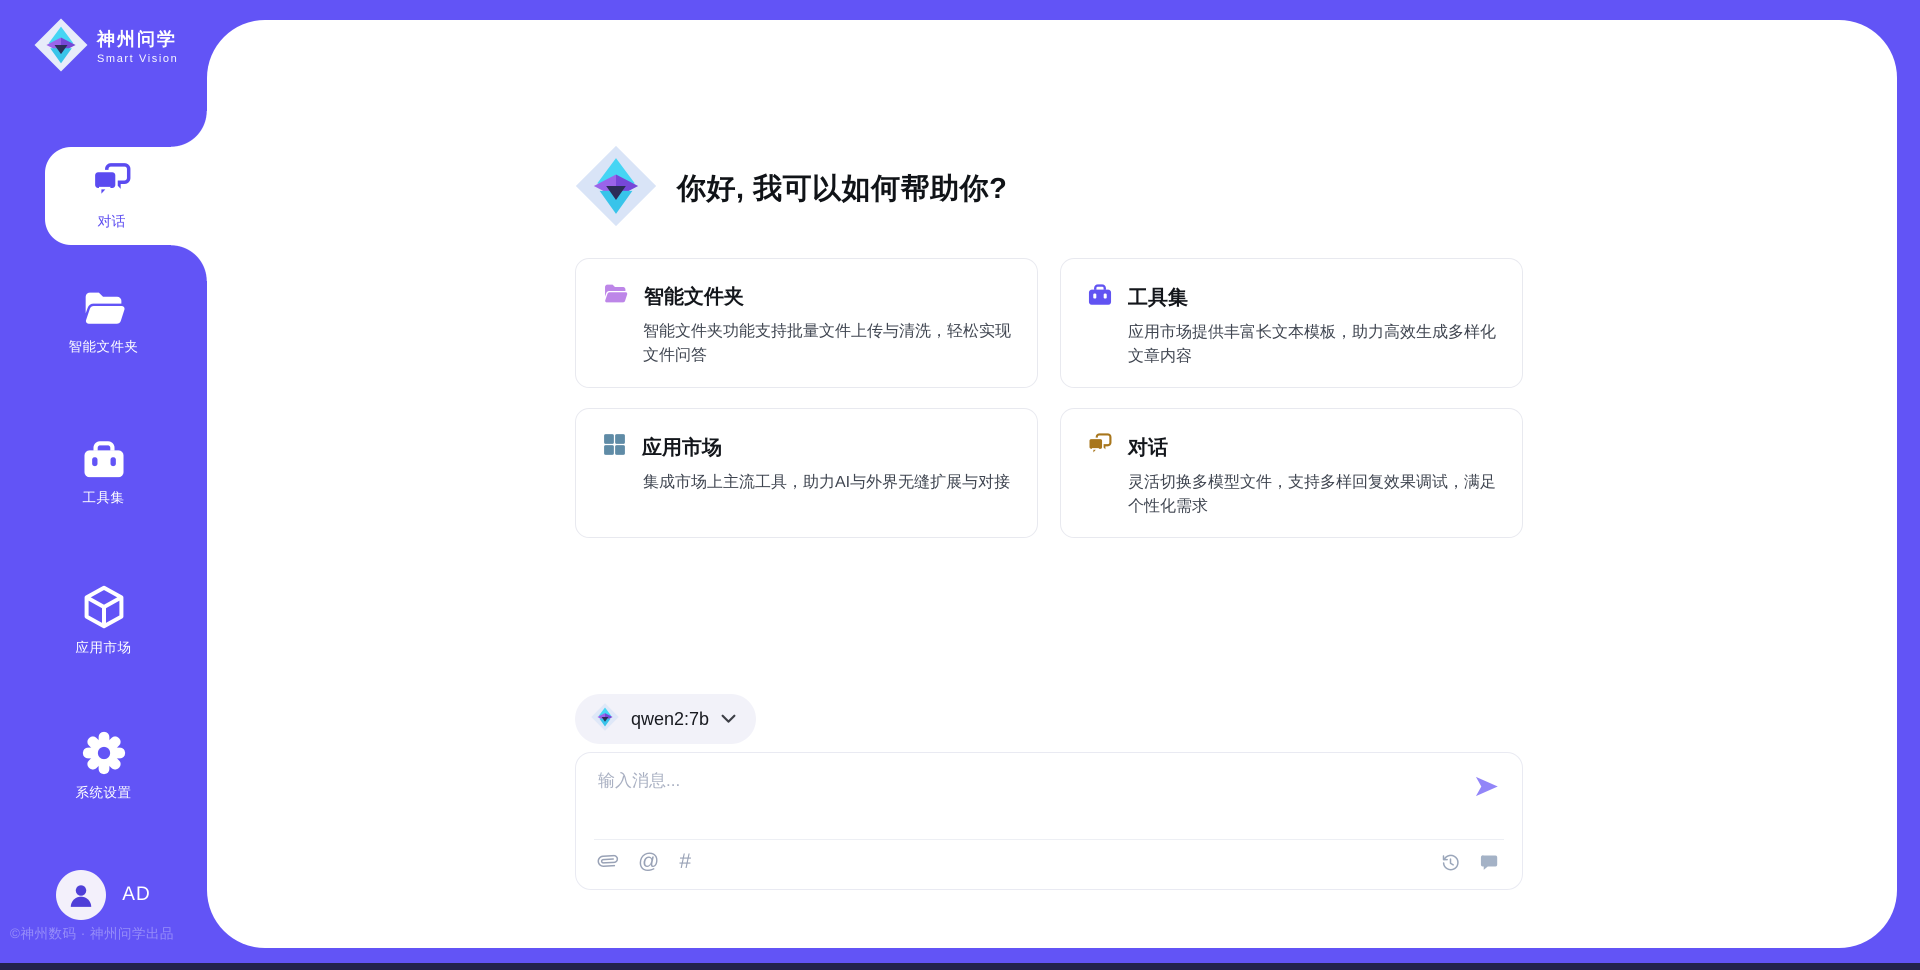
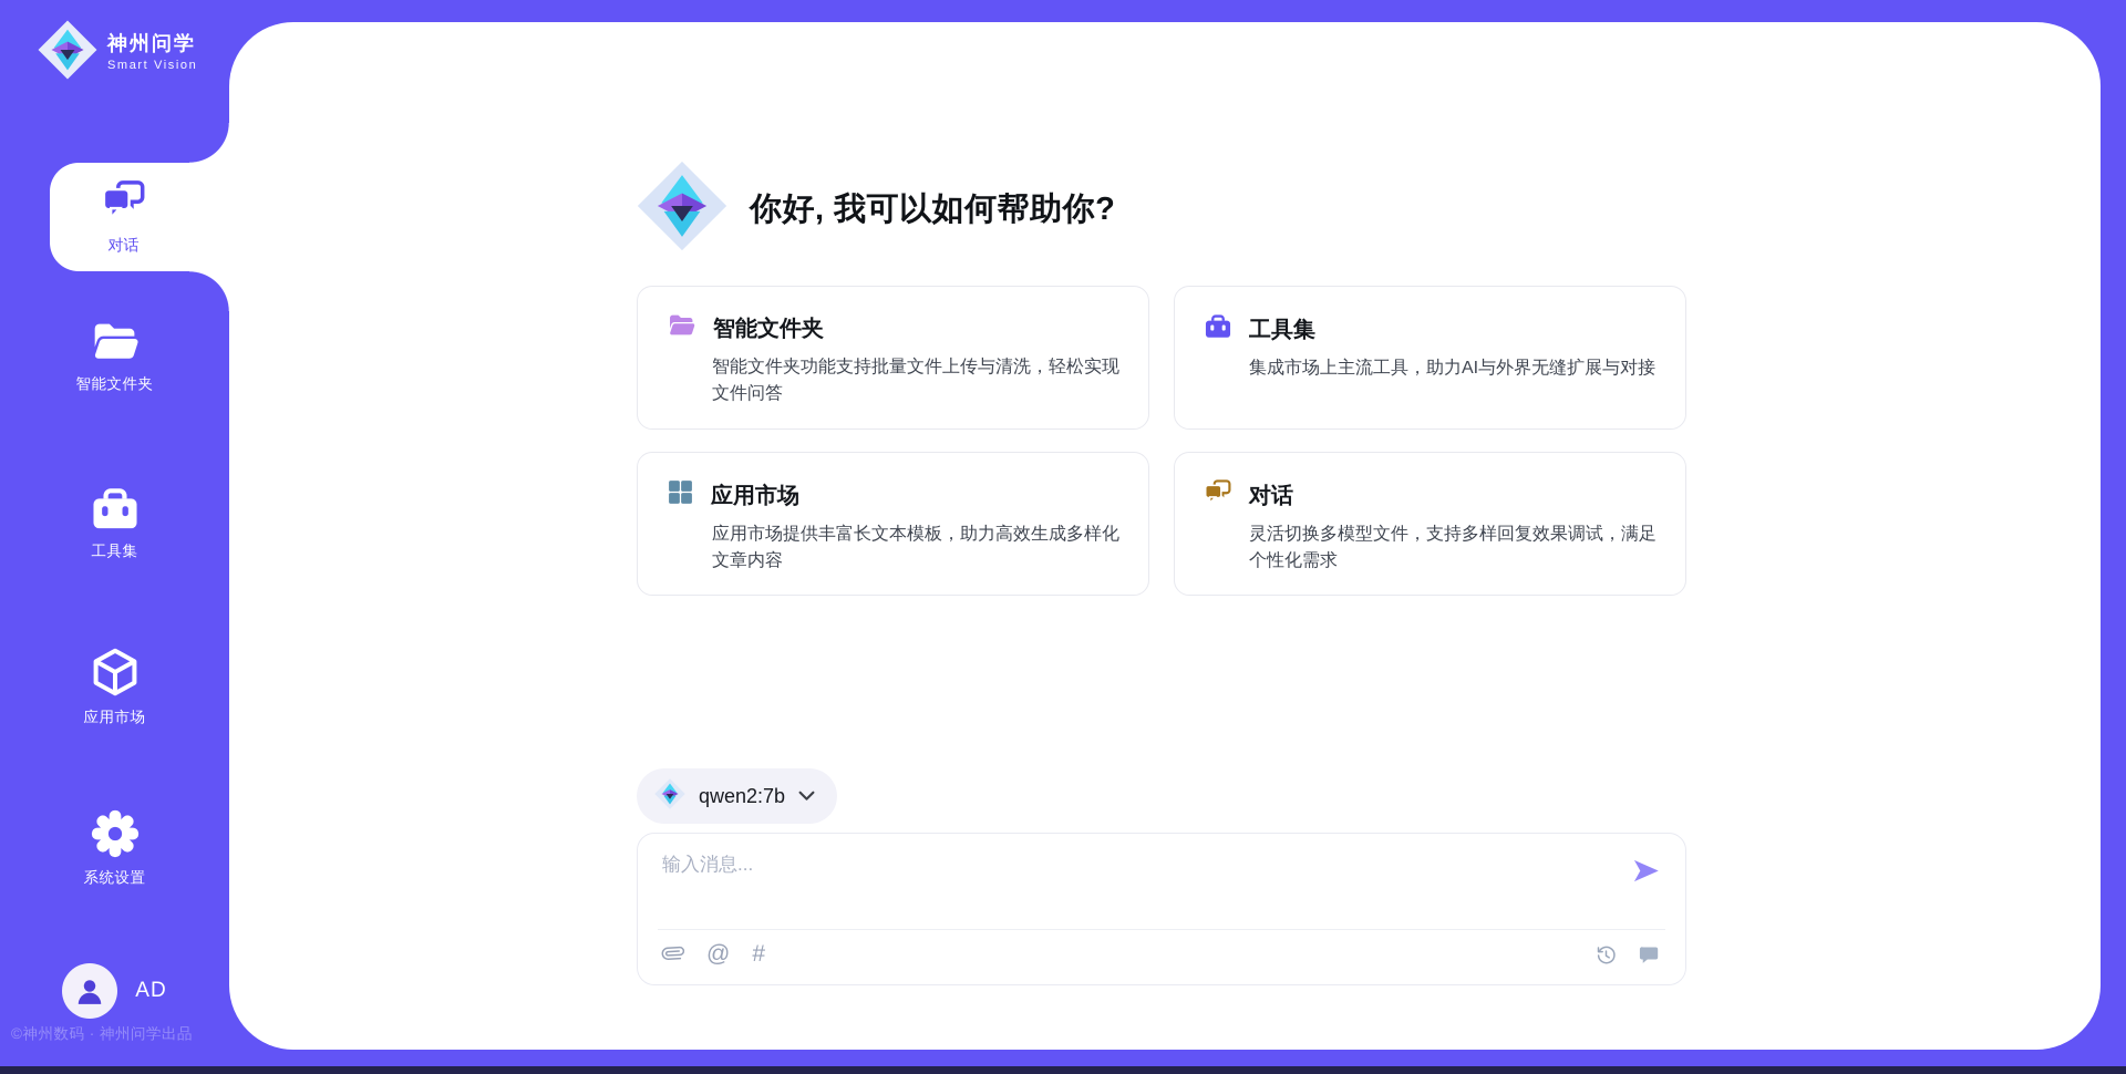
  神州问学
  Smart Vision
  对话
  智能文件夹
  工具集
  应用市场
  系统设置
  AD
  ©神州数码 · 神州问学出品
  你好, 我可以如何帮助你?
  智能文件夹
  智能文件夹功能支持批量文件上传与清洗，轻松实现文件问答
  工具集
- 应用市场提供丰富长文本模板，助力高效生成多样化文章内容
+ 集成市场上主流工具，助力AI与外界无缝扩展与对接
  应用市场
- 集成市场上主流工具，助力AI与外界无缝扩展与对接
+ 应用市场提供丰富长文本模板，助力高效生成多样化文章内容
  对话
  灵活切换多模型文件，支持多样回复效果调试，满足个性化需求
  qwen2:7b
  输入消息...
  @
  #
